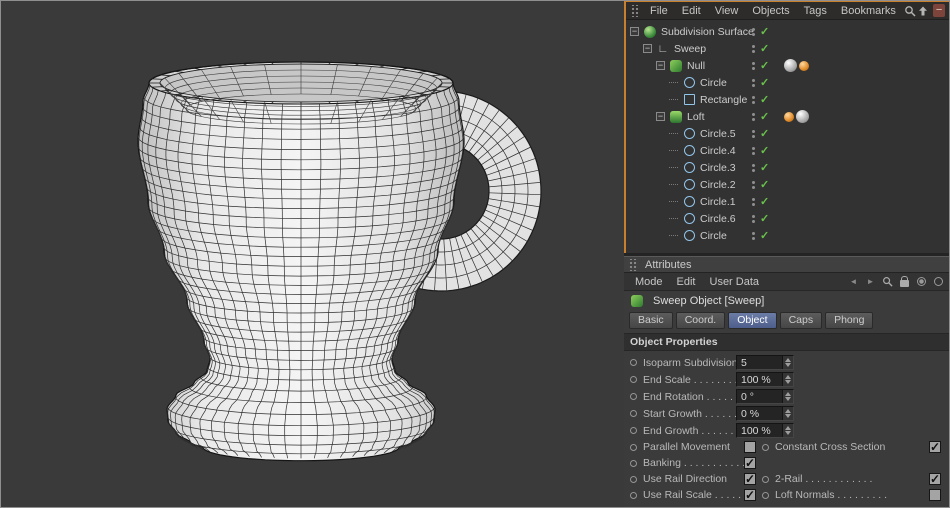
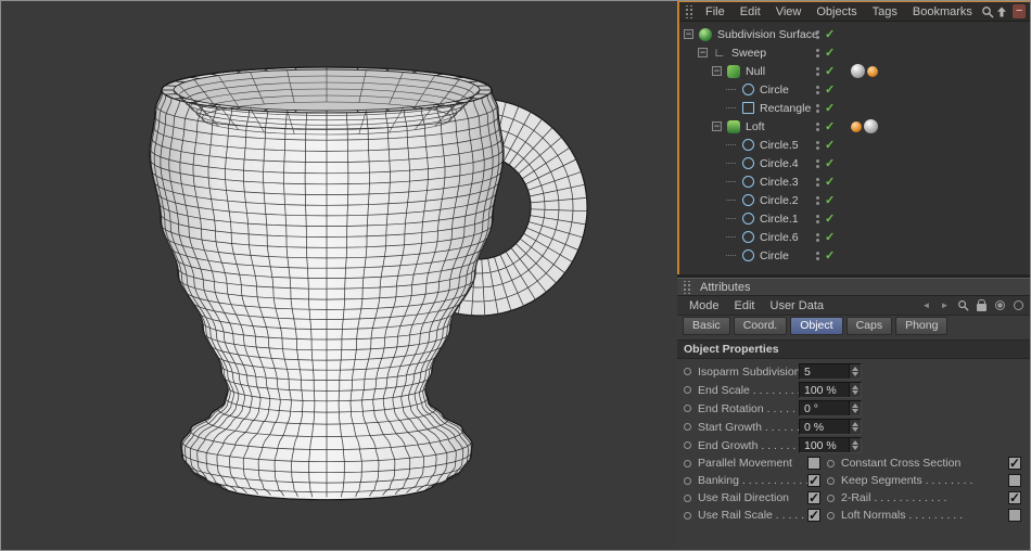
  File
  Edit
  View
  Objects
  Tags
  Bookmarks
  −
  −
  Subdivision Surface
  ✓
  −
  Sweep
  ✓
  −
  Null
  ✓
  Circle
  ✓
  Rectangle
  ✓
  −
  Loft
  ✓
  Circle.5
  ✓
  Circle.4
  ✓
  Circle.3
  ✓
  Circle.2
  ✓
  Circle.1
  ✓
  Circle.6
  ✓
  Circle
  ✓
  Attributes
  Mode
  Edit
  User Data
  ◄
  ►
- Sweep Object [Sweep]
  Basic
  Coord.
  Object
  Caps
  Phong
  Object Properties
  Isoparm Subdivision
  5
  End Scale . . . . . . .
  100 %
  End Rotation . . . . .
  0 °
  Start Growth . . . . .
  0 %
  End Growth . . . . . .
  100 %
  Parallel Movement
  Constant Cross Section
  ✓
  Banking . . . . . . . . . .
  ✓
+ Keep Segments . . . . . . . .
  Use Rail Direction
  ✓
  2-Rail . . . . . . . . . . . .
  ✓
  Use Rail Scale . . . . .
  ✓
  Loft Normals . . . . . . . . .
